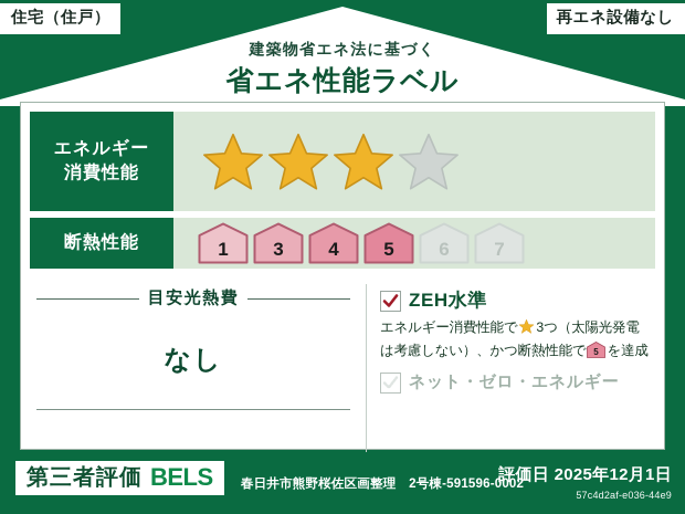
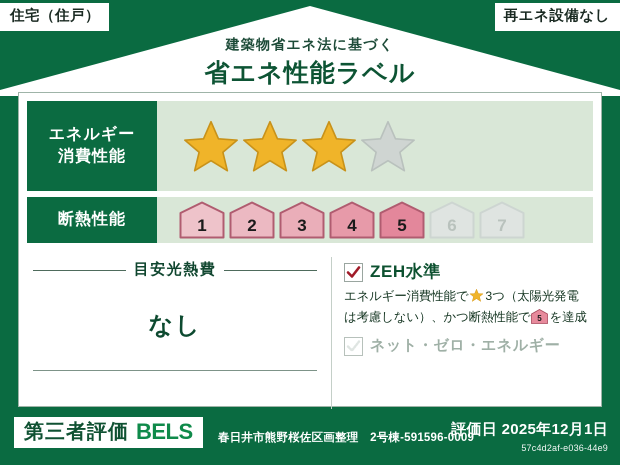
  住宅（住戸）
  再エネ設備なし
  建築物省エネ法に基づく
  省エネ性能ラベル
  エネルギー
  消費性能
  断熱性能
  1
+ 2
  3
  4
  5
  6
  7
  目安光熱費
  なし
  ZEH水準
  エネルギー消費性能で 3つ（太陽光発電は考慮しない）、かつ断熱性能で
  5
  を達成
  ネット・ゼロ・エネルギー
  第三者評価
  BELS
- 春日井市熊野桜佐区画整理 2号棟-591596-0002
+ 春日井市熊野桜佐区画整理 2号棟-591596-0009
  評価日 2025年12月1日
  57c4d2af-e036-44e9
